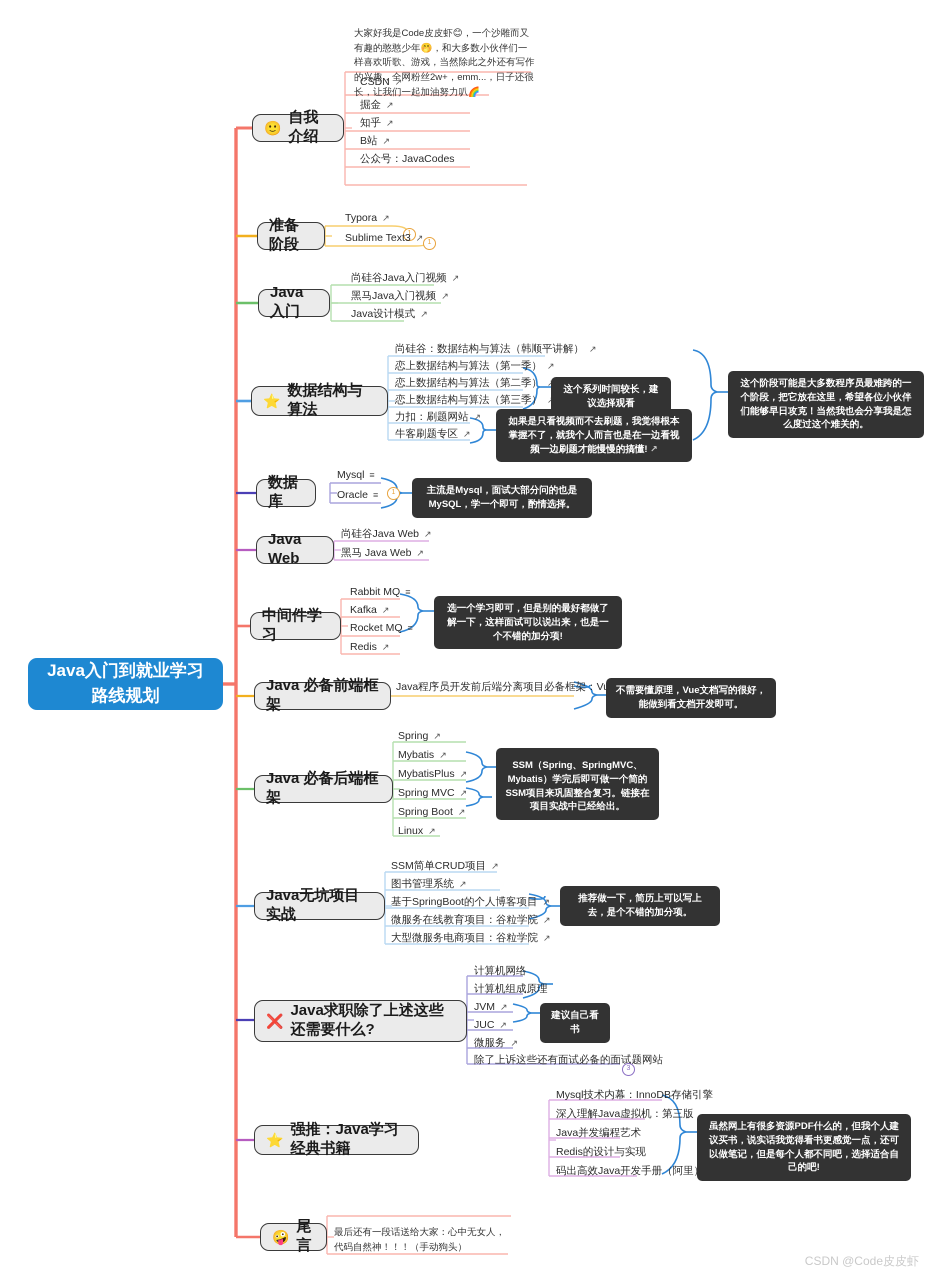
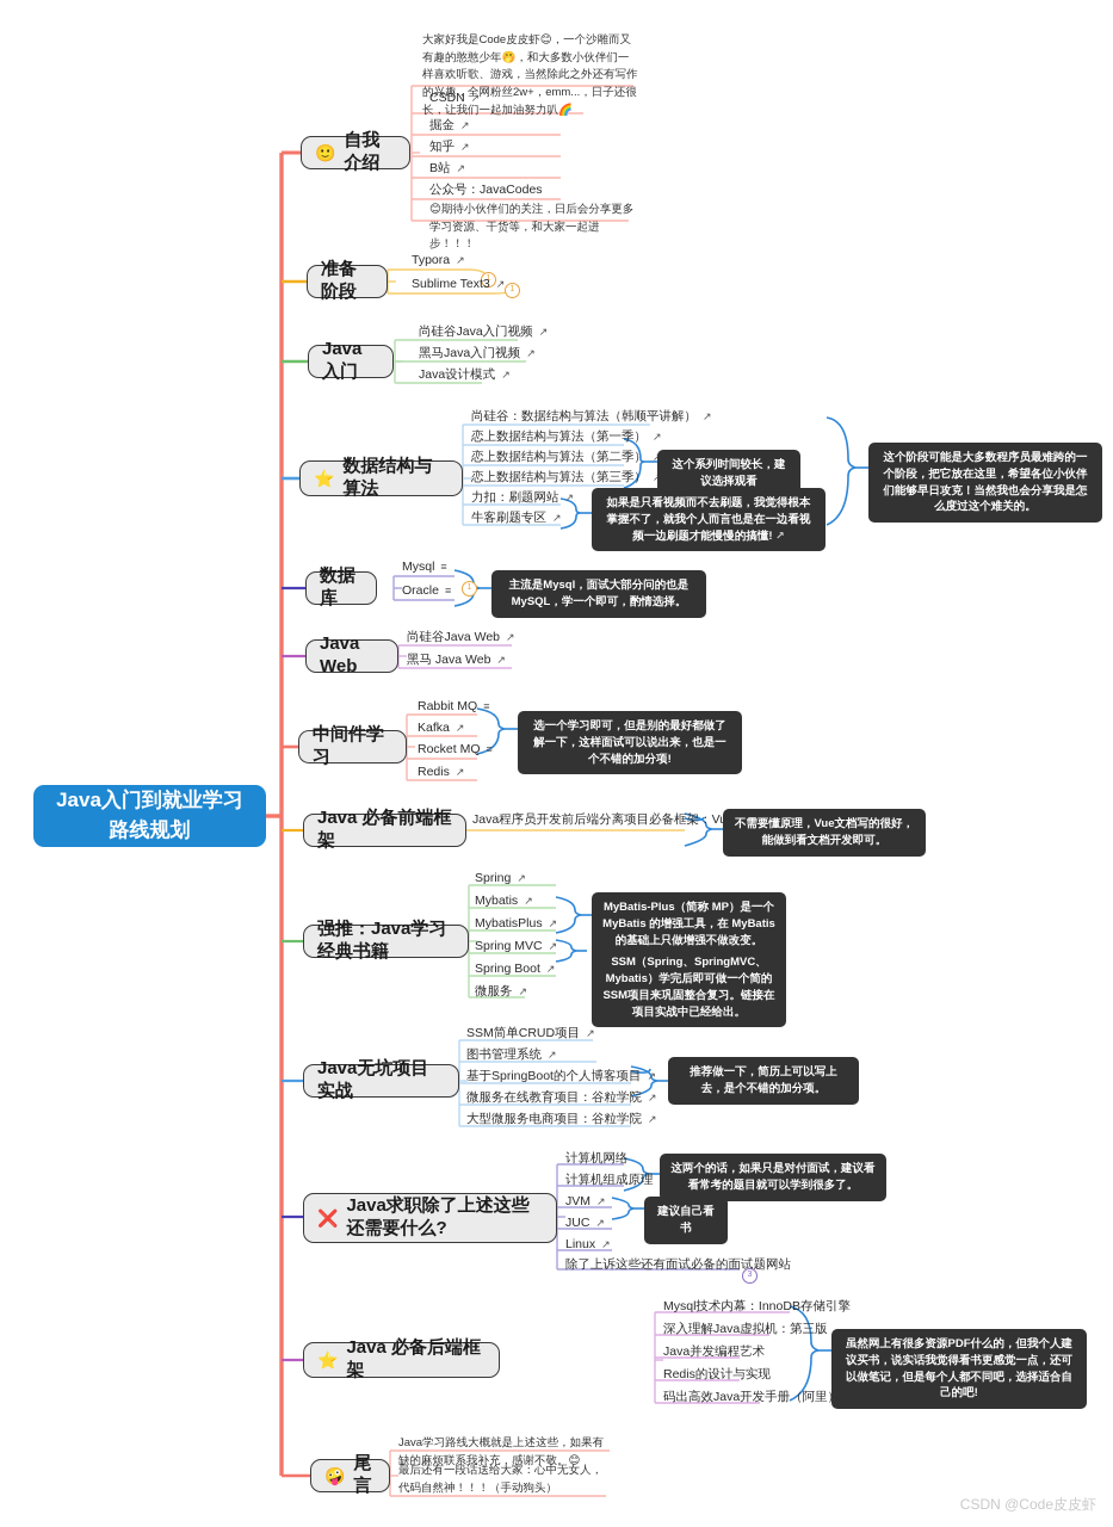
  Java入门到就业学习路线规划
  🙂
  自我介绍
  准备阶段
  Java入门
  ⭐
  数据结构与算法
  数据库
  Java Web
  中间件学习
  Java 必备前端框架
- Java 必备后端框架
+ 强推：Java学习经典书籍
  Java无坑项目实战
  ❌
  Java求职除了上述这些还需要什么?
  ⭐
- 强推：Java学习经典书籍
+ Java 必备后端框架
  🤪
  尾言
  大家好我是Code皮皮虾😊，一个沙雕而又有趣的憨憨少年🤭，和大多数小伙伴们一样喜欢听歌、游戏，当然除此之外还有写作的兴趣，全网粉丝2w+，emm...，日子还很长，让我们一起加油努力叭🌈
  CSDN
  ↗
  掘金
  ↗
  知乎
  ↗
  B站
  ↗
  公众号：JavaCodes
+ 😊期待小伙伴们的关注，日后会分享更多学习资源、干货等，和大家一起进步！！！
  Typora
  ↗
  Sublime Text3
  ↗
  尚硅谷Java入门视频
  ↗
  黑马Java入门视频
  ↗
  Java设计模式
  ↗
  尚硅谷：数据结构与算法（韩顺平讲解）
  ↗
  恋上数据结构与算法（第一季）
  ↗
  恋上数据结构与算法（第二季）
  恋上数据结构与算法（第三季）
  力扣：刷题网站
  ↗
  牛客刷题专区
  ↗
  这个系列时间较长，建议选择观看
  如果是只看视频而不去刷题，我觉得根本掌握不了，就我个人而言也是在一边看视频一边刷题才能慢慢的搞懂! ↗
  这个阶段可能是大多数程序员最难跨的一个阶段，把它放在这里，希望各位小伙伴们能够早日攻克！当然我也会分享我是怎么度过这个难关的。
  Mysql
  ≡
  Oracle
  ≡
  主流是Mysql，面试大部分问的也是MySQL，学一个即可，酌情选择。
  尚硅谷Java Web
  ↗
  黑马 Java Web
  ↗
  Rabbit MQ
  ≡
  Kafka
  ↗
  Rocket MQ
  ≡
  Redis
  ↗
  选一个学习即可，但是别的最好都做了解一下，这样面试可以说出来，也是一个不错的加分项!
  Java程序员开发前后端分离项目必备框架：V
  不需要懂原理，Vue文档写的很好，能做到看文档开发即可。
  Spring
  ↗
  Mybatis
  ↗
  MybatisPlus
  ↗
  Spring MVC
  ↗
  Spring Boot
  ↗
- Linux
+ 微服务
  ↗
+ MyBatis-Plus（简称 MP）是一个 MyBatis 的增强工具，在 MyBatis 的基础上只做增强不做改变。
  SSM（Spring、SpringMVC、Mybatis）学完后即可做一个简的SSM项目来巩固整合复习。链接在项目实战中已经给出。
  SSM简单CRUD项目
  ↗
  图书管理系统
  ↗
  基于SpringBoot的个人博客项目
  ↗
  微服务在线教育项目：谷粒学院
  ↗
  大型微服务电商项目：谷粒学院
  ↗
  推荐做一下，简历上可以写上去，是个不错的加分项。
  计算机网络
  计算机组成原理
  JVM
  ↗
  JUC
  ↗
- 微服务
+ Linux
  ↗
  除了上诉这些还有面试必备的面试题网站
+ 这两个的话，如果只是对付面试，建议看看常考的题目就可以学到很多了。
  建议自己看书
  Mysql技术内幕：InnoDB存储引擎
  深入理解Java虚拟机：第三版
  Java并发编程艺术
  Redis的设计与实现
  码出高效Java开发手册（阿里
  虽然网上有很多资源PDF什么的，但我个人建议买书，说实话我觉得看书更感觉一点，还可以做笔记，但是每个人都不同吧，选择适合自己的吧!
+ Java学习路线大概就是上述这些，如果有缺的麻烦联系我补充，感谢不敬。😊
  最后还有一段话送给大家：心中无女人，代码自然神！！！（手动狗头）
  CSDN @Code皮皮虾
